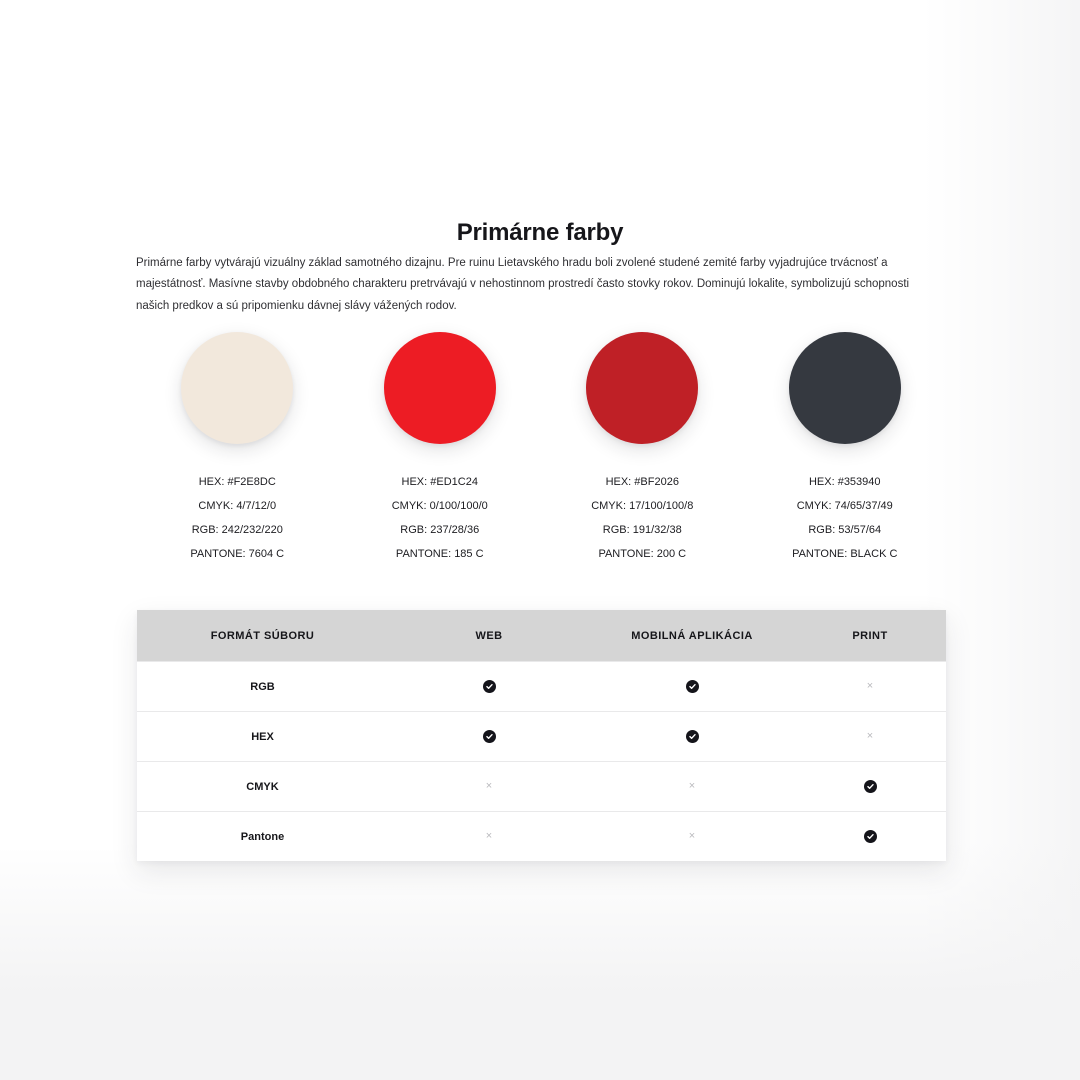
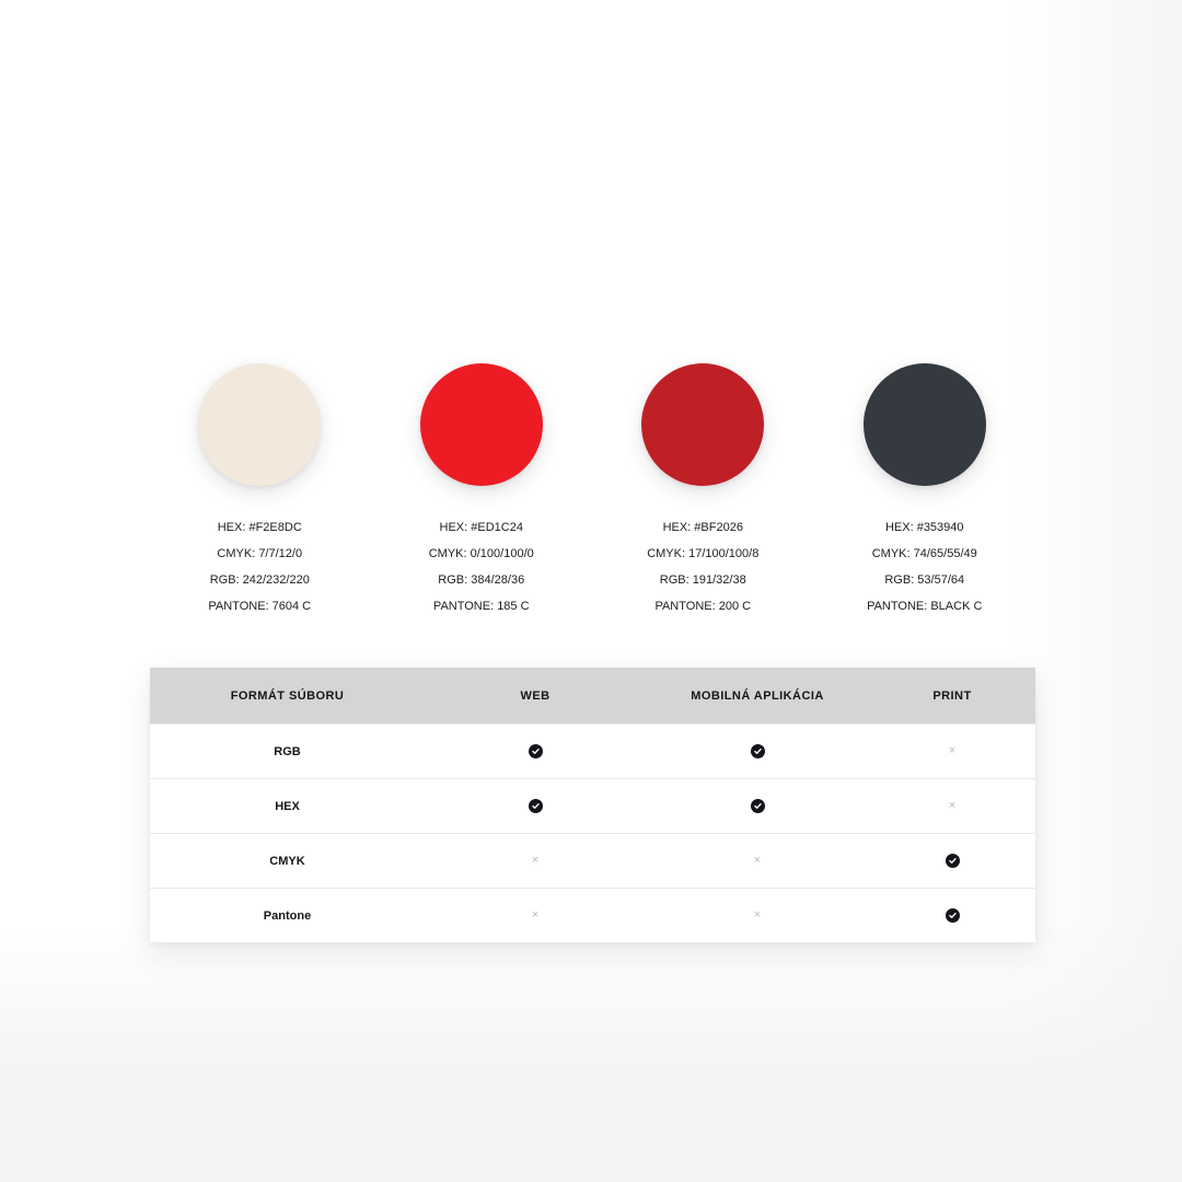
- Primárne farby
- Primárne farby vytvárajú vizuálny základ samotného dizajnu. Pre ruinu Lietavského hradu boli zvolené studené zemité farby vyjadrujúce trvácnosť a majestátnosť. Masívne stavby obdobného charakteru pretrvávajú v nehostinnom prostredí často stovky rokov. Dominujú lokalite, symbolizujú schopnosti našich predkov a sú pripomienku dávnej slávy vážených rodov.
  HEX: #F2E8DC
- CMYK: 4/7/12/0
+ CMYK: 7/7/12/0
  RGB: 242/232/220
  PANTONE: 7604 C
  HEX: #ED1C24
  CMYK: 0/100/100/0
- RGB: 237/28/36
+ RGB: 384/28/36
  PANTONE: 185 C
  HEX: #BF2026
  CMYK: 17/100/100/8
  RGB: 191/32/38
  PANTONE: 200 C
  HEX: #353940
- CMYK: 74/65/37/49
+ CMYK: 74/65/55/49
  RGB: 53/57/64
  PANTONE: BLACK C
  FORMÁT SÚBORU
  WEB
  MOBILNÁ APLIKÁCIA
  PRINT
  RGB
  ×
  HEX
  ×
  CMYK
  ×
  ×
  Pantone
  ×
  ×
